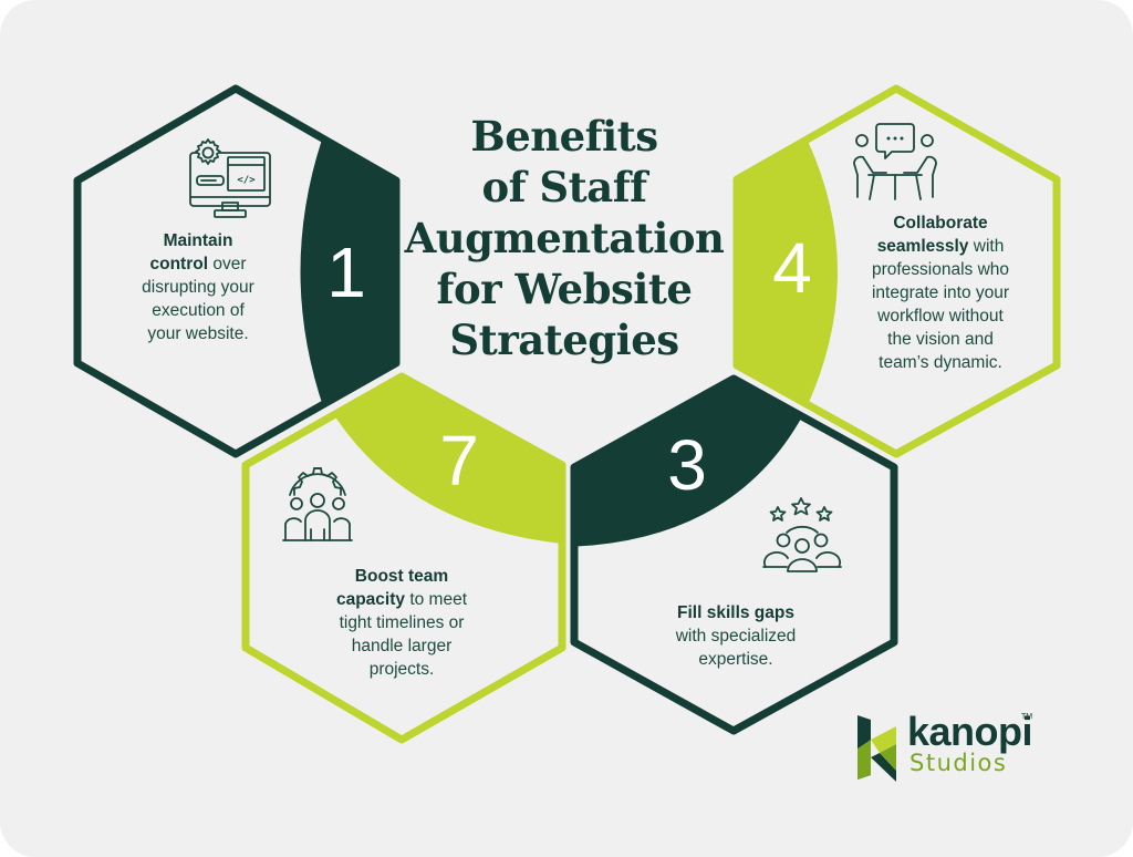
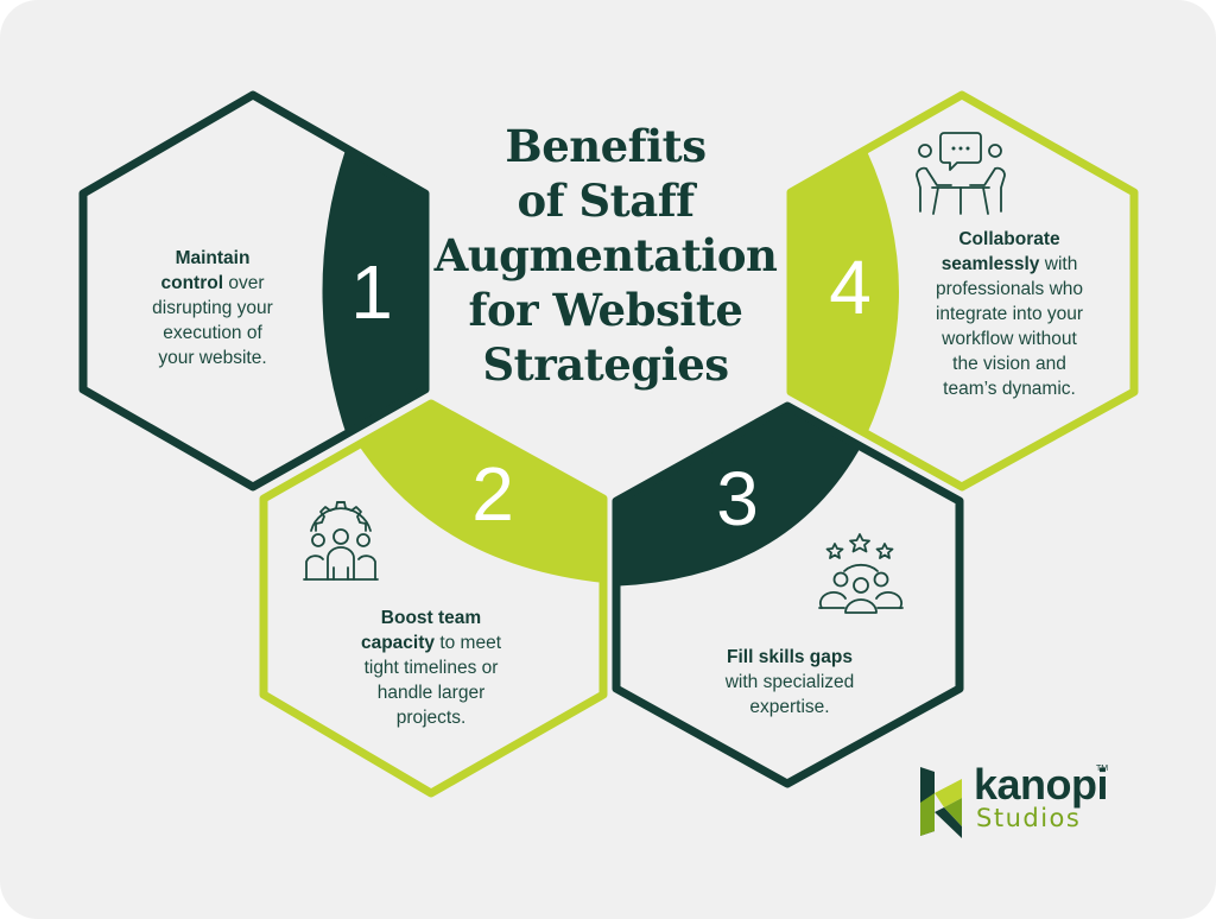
- </>
  Benefits
  of Staff
  Augmentation
  for Website
  Strategies
  1
- 7
+ 2
  3
  4
  Maintain
  control over
  disrupting your
  execution of
  your website.
  Boost team
  capacity to meet
  tight timelines or
  handle larger
  projects.
  Fill skills gaps
  with specialized
  expertise.
  Collaborate
  seamlessly with
  professionals who
  integrate into your
  workflow without
  the vision and
  team’s dynamic.
  kanopi
  Studios
